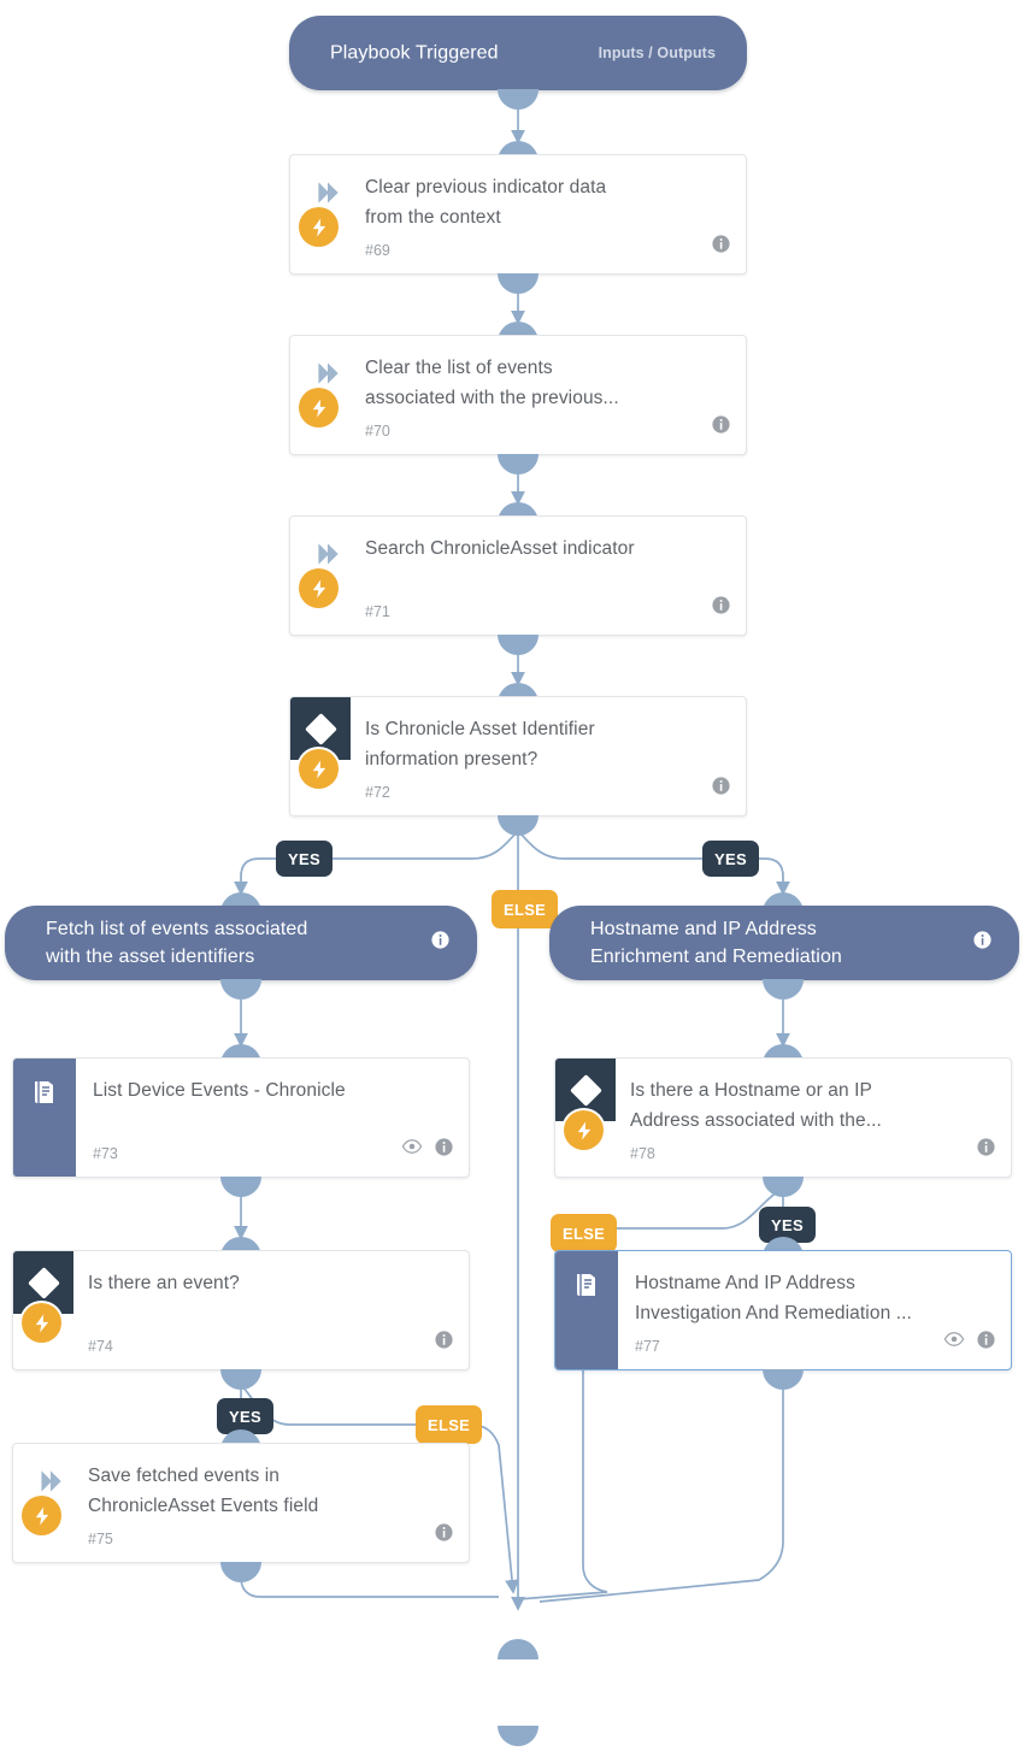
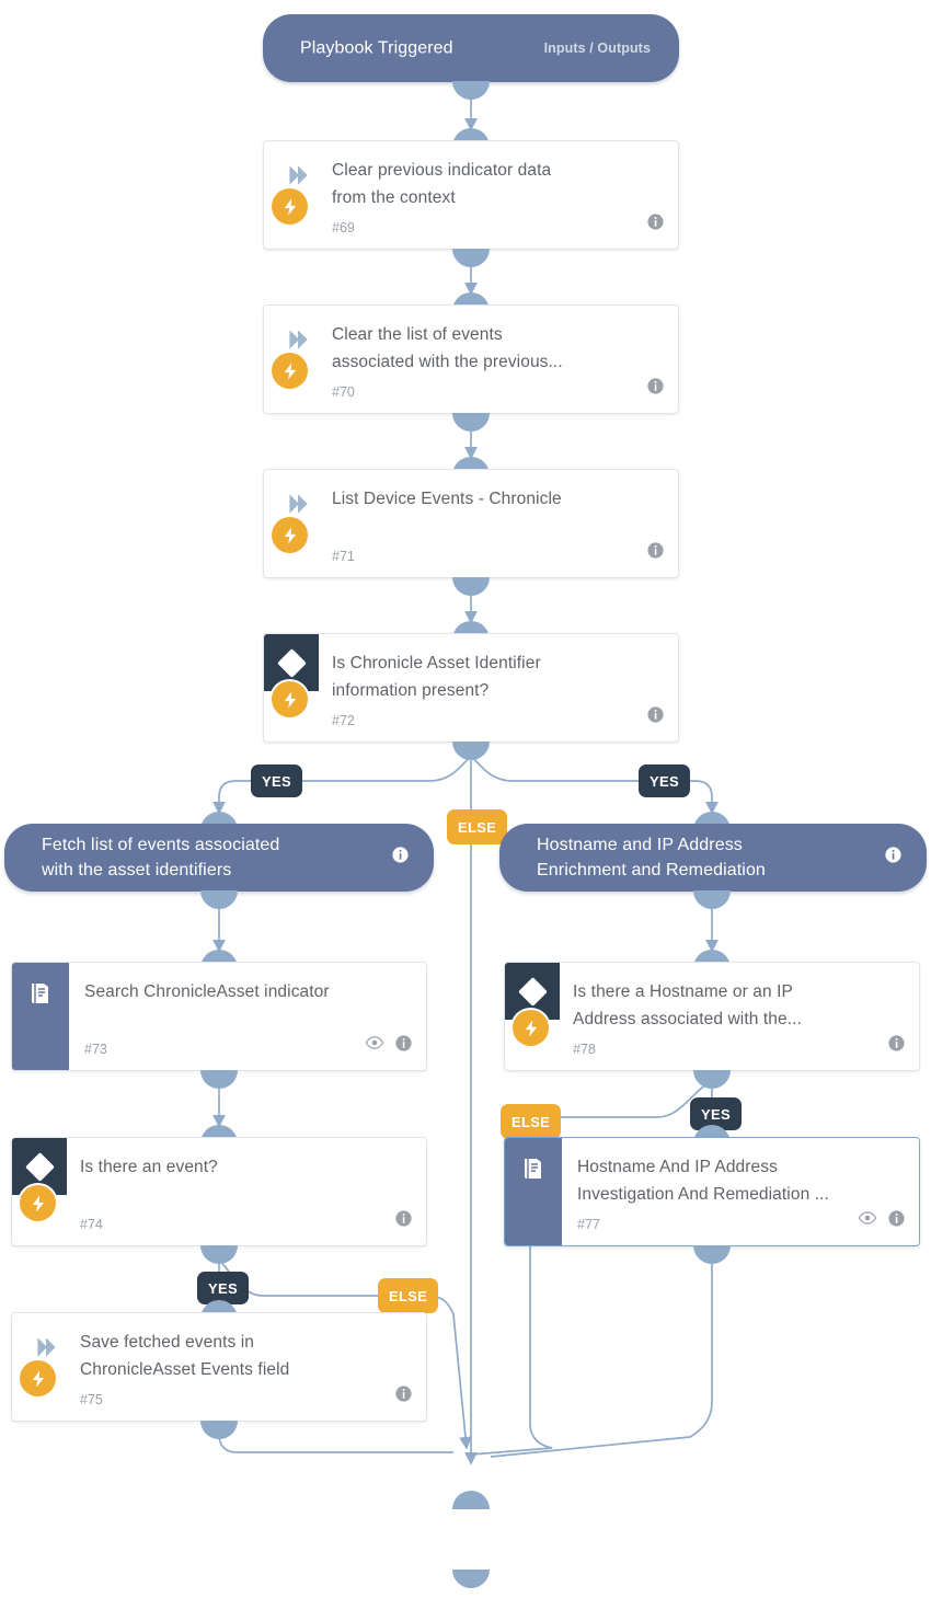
  Playbook Triggered
  Inputs / Outputs
  Clear previous indicator data
  from the context
  #69
  Clear the list of events
  associated with the previous...
  #70
- Search ChronicleAsset indicator
+ List Device Events - Chronicle
  #71
  Is Chronicle Asset Identifier
  information present?
  #72
  YES
  YES
  ELSE
  Fetch list of events associated
  with the asset identifiers
  Hostname and IP Address
  Enrichment and Remediation
- List Device Events - Chronicle
+ Search ChronicleAsset indicator
  #73
  Is there an event?
  #74
  YES
  ELSE
  Save fetched events in
  ChronicleAsset Events field
  #75
  Is there a Hostname or an IP
  Address associated with the...
  #78
  ELSE
  YES
  Hostname And IP Address
  Investigation And Remediation ...
  #77
